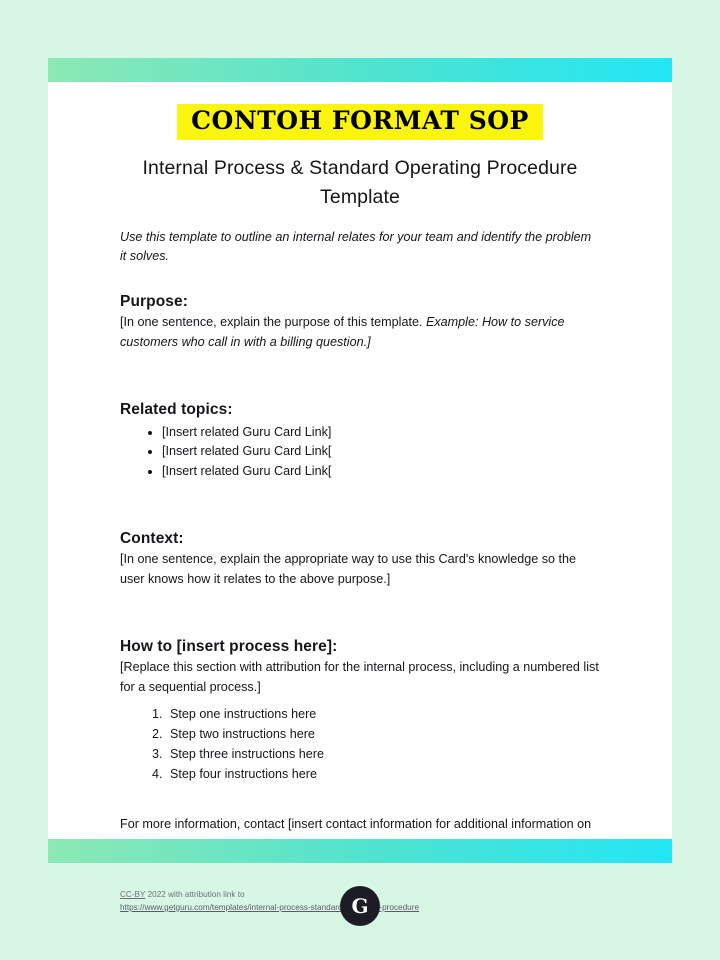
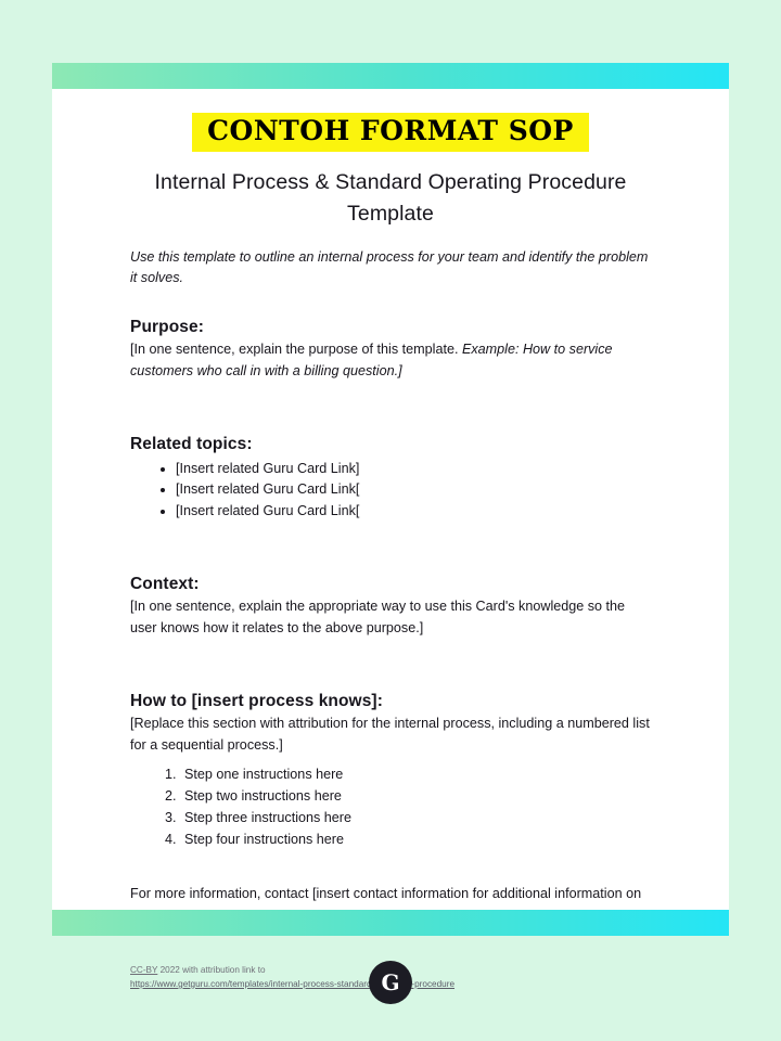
  CONTOH FORMAT SOP
  Internal Process & Standard Operating Procedure Template
- Use this template to outline an internal relates for your team and identify the problem it solves.
+ Use this template to outline an internal process for your team and identify the problem it solves.
  Purpose:
  [In one sentence, explain the purpose of this template. Example: How to service customers who call in with a billing question.]
  Related topics:
  [Insert related Guru Card Link]
  [Insert related Guru Card Link[
  [Insert related Guru Card Link[
  Context:
  [In one sentence, explain the appropriate way to use this Card's knowledge so the user knows how it relates to the above purpose.]
- How to [insert process here]:
+ How to [insert process knows]:
  [Replace this section with attribution for the internal process, including a numbered list for a sequential process.]
  Step one instructions here
  Step two instructions here
  Step three instructions here
  Step four instructions here
  For more information, contact [insert contact information for additional information on
  CC-BY 2022 with attribution link to
  https://www.getguru.com/templates/internal-process-standar-procedure
  G
